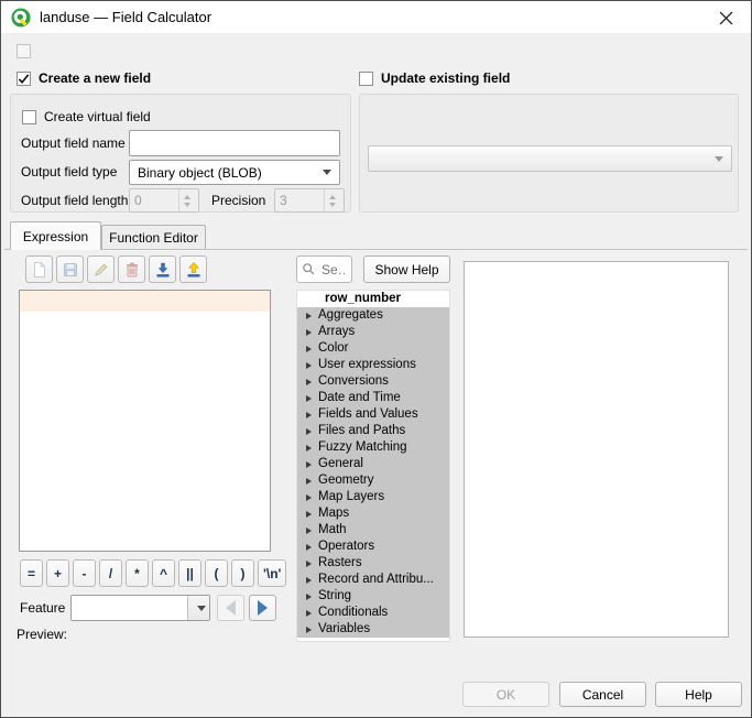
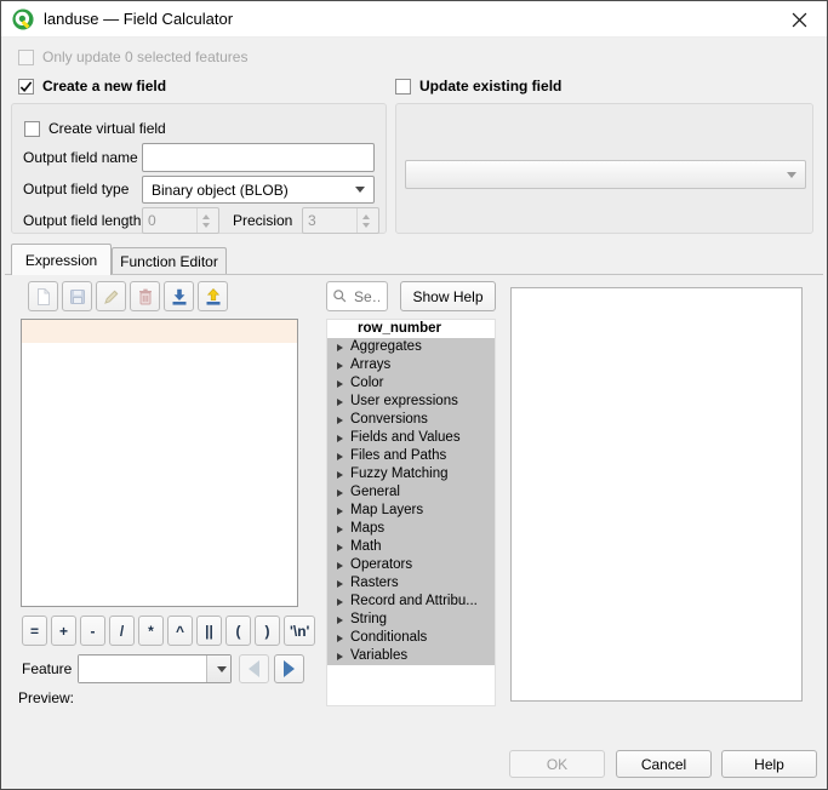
  landuse — Field Calculator
+ Only update 0 selected features
  Create a new field
  Update existing field
  Create virtual field
  Output field name
  Output field type
  Binary object (BLOB)
  Output field length
  0
  Precision
  3
  Expression
  Function Editor
  =
  +
  -
  /
  *
  ^
  ||
  (
  )
  '\n'
  Feature
  Preview:
  Se…
  Show Help
  row_number
  Aggregates
  Arrays
  Color
  User expressions
  Conversions
- Date and Time
  Fields and Values
  Files and Paths
  Fuzzy Matching
  General
- Geometry
  Map Layers
  Maps
  Math
  Operators
  Rasters
  Record and Attribu...
  String
  Conditionals
  Variables
  OK
  Cancel
  Help
